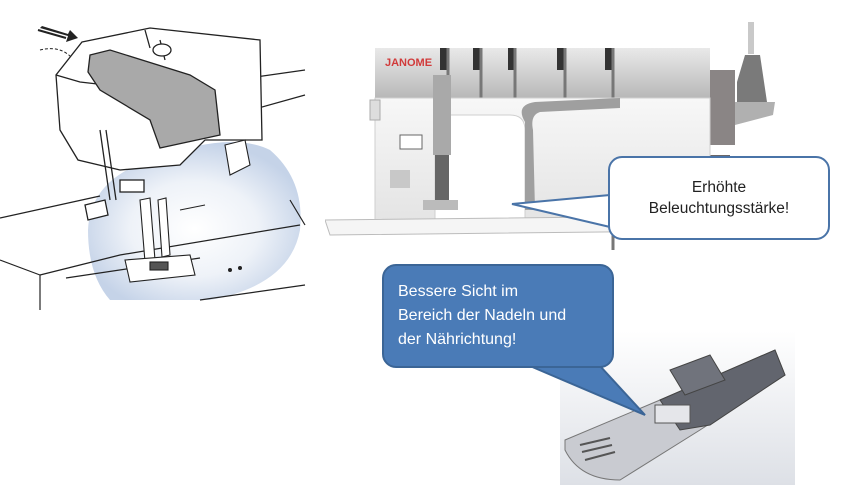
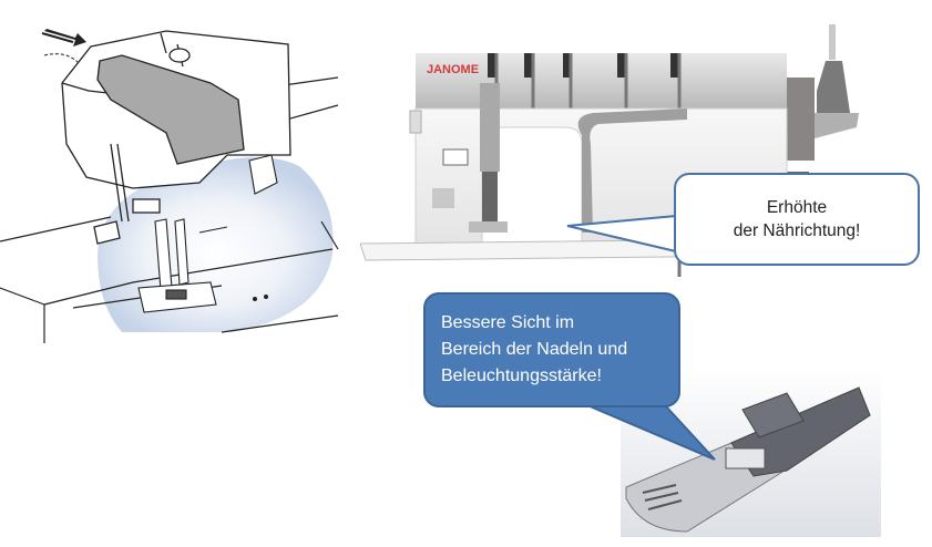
  JANOME
  Erhöhte
- Beleuchtungsstärke!
+ der Nährichtung!
  Bessere Sicht im
  Bereich der Nadeln und
- der Nährichtung!
+ Beleuchtungsstärke!
